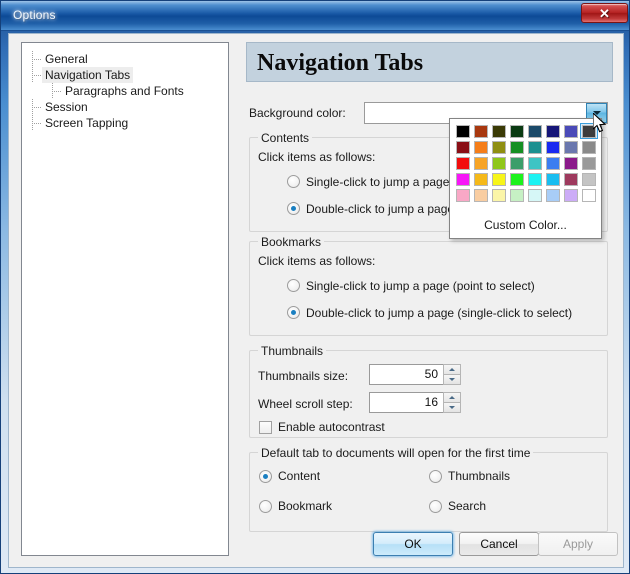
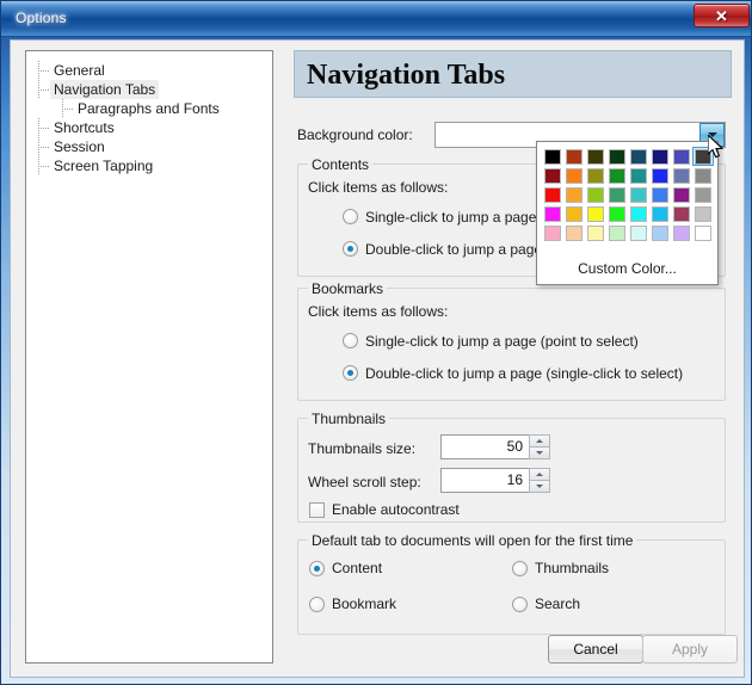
  Options
  ✕
  General
  Navigation Tabs
  Paragraphs and Fonts
+ Shortcuts
  Session
  Screen Tapping
  Navigation Tabs
  Background color:
  Contents
  Click items as follows:
  Bookmarks
  Click items as follows:
  Single-click to jump a page (point to select)
  Double-click to jump a page (single-click to select)
  Thumbnails
  Thumbnails size:
  50
  Wheel scroll step:
  16
  Enable autocontrast
  Default tab to documents will open for the first time
  Content
  Thumbnails
  Bookmark
  Search
- OK
  Cancel
  Apply
  Custom Color...
